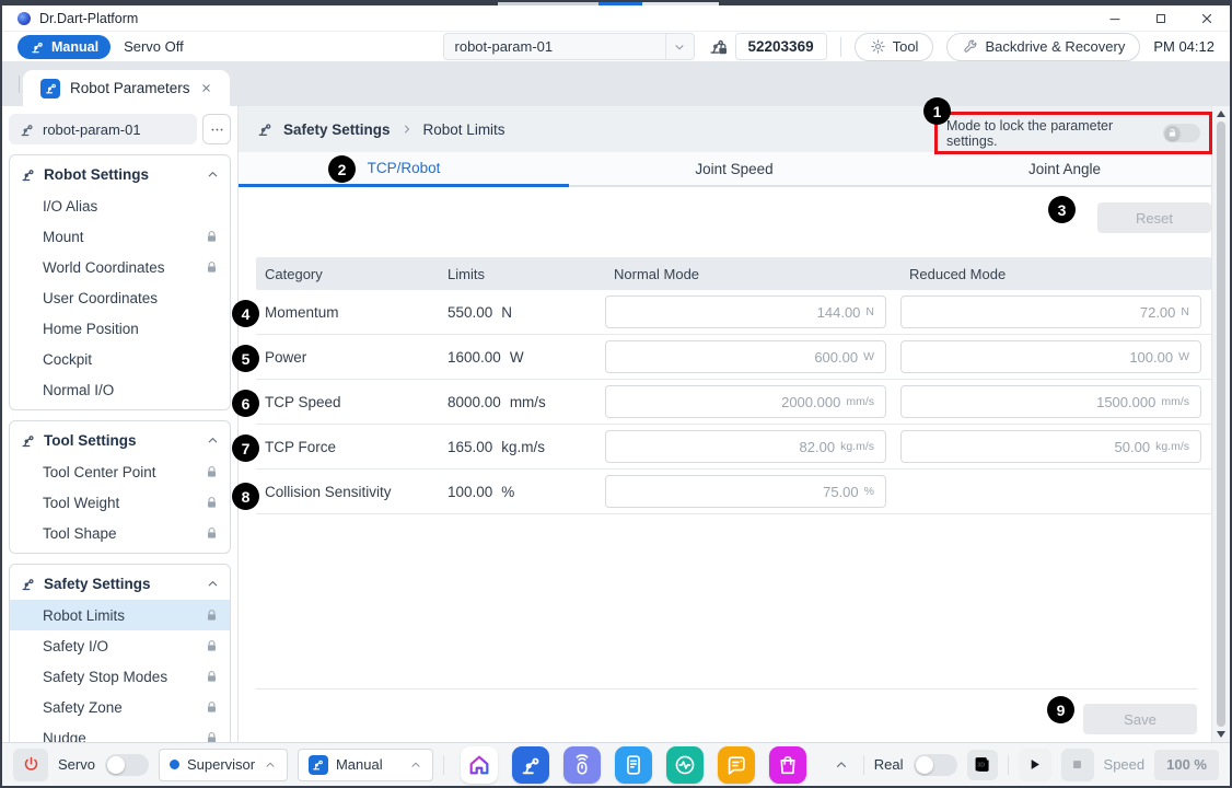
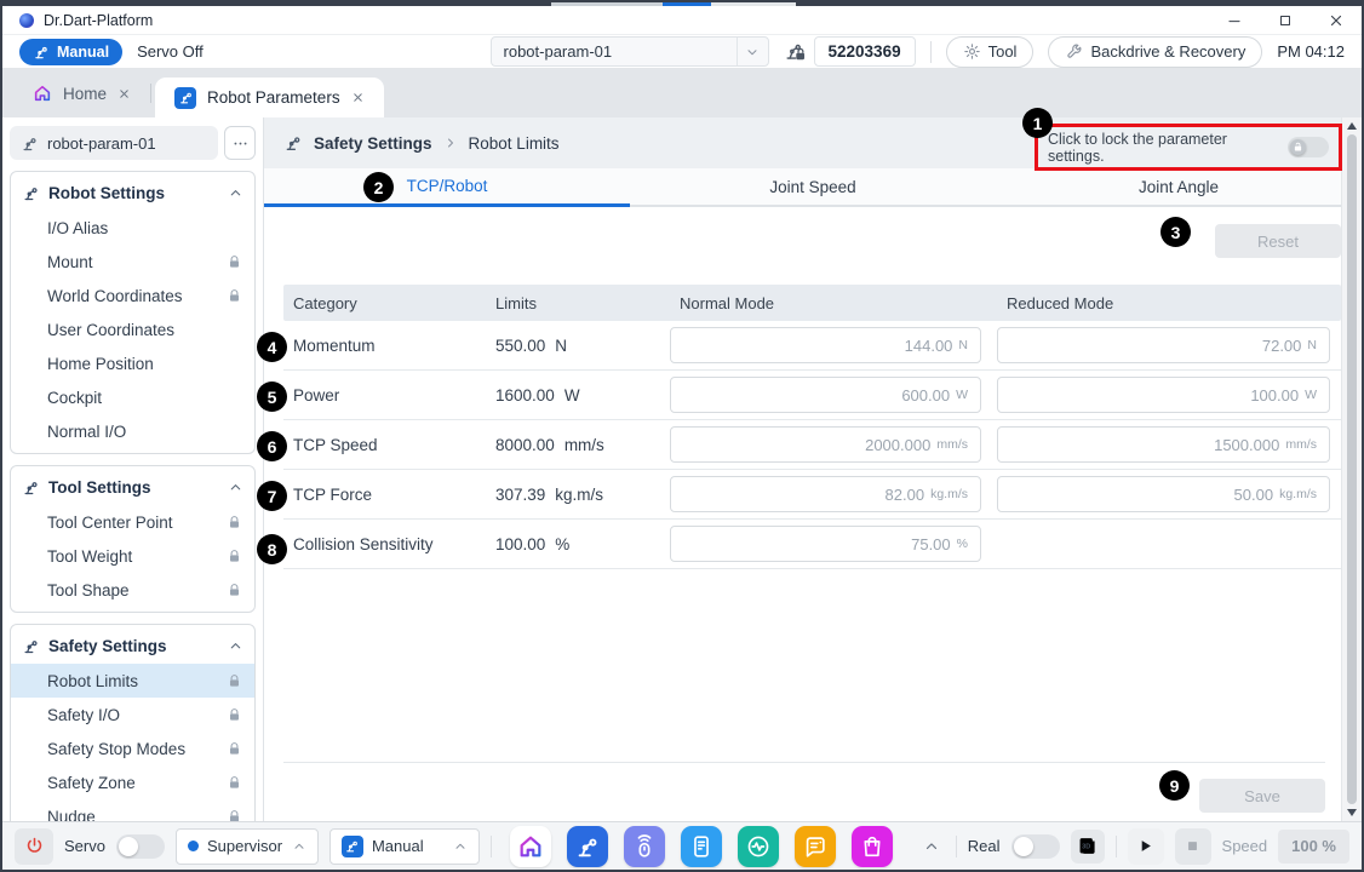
  Dr.Dart-Platform
  Manual
  Servo Off
  robot-param-01
  52203369
  Tool
  Backdrive & Recovery
  PM 04:12
+ Home
  Robot Parameters
  robot-param-01
  Robot Settings
  I/O Alias
  Mount
  World Coordinates
  User Coordinates
  Home Position
  Cockpit
  Normal I/O
  Tool Settings
  Tool Center Point
  Tool Weight
  Tool Shape
  Safety Settings
  Robot Limits
  Safety I/O
  Safety Stop Modes
  Safety Zone
  Nudge
  Safety Settings
  Robot Limits
  TCP/Robot
  Joint Speed
  Joint Angle
  Reset
  Category
  Limits
  Normal Mode
  Reduced Mode
  Momentum
  550.00
  N
  144.00
  N
  72.00
  N
  Power
  1600.00
  W
  600.00
  W
  100.00
  W
  TCP Speed
  8000.00
  mm/s
  2000.000
  mm/s
  1500.000
  mm/s
  TCP Force
- 165.00
+ 307.39
  kg.m/s
  82.00
  kg.m/s
  50.00
  kg.m/s
  Collision Sensitivity
  100.00
  %
  75.00
  %
  Save
  Servo
  Supervisor
  Manual
  Real
  Speed
  100 %
- Mode to lock the parameter settings.
+ Click to lock the parameter settings.
  1
  2
  3
  4
  5
  6
  7
  8
  9
